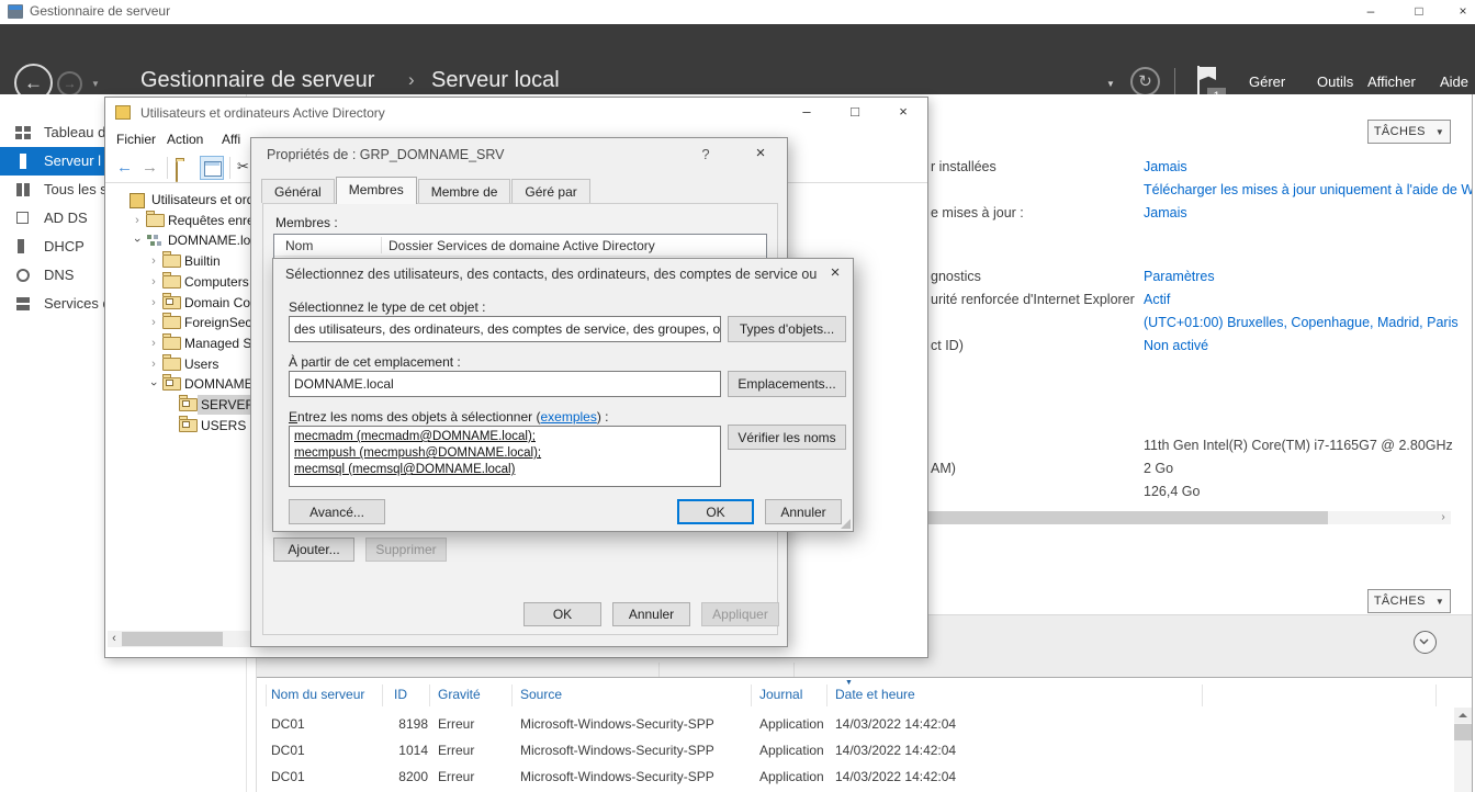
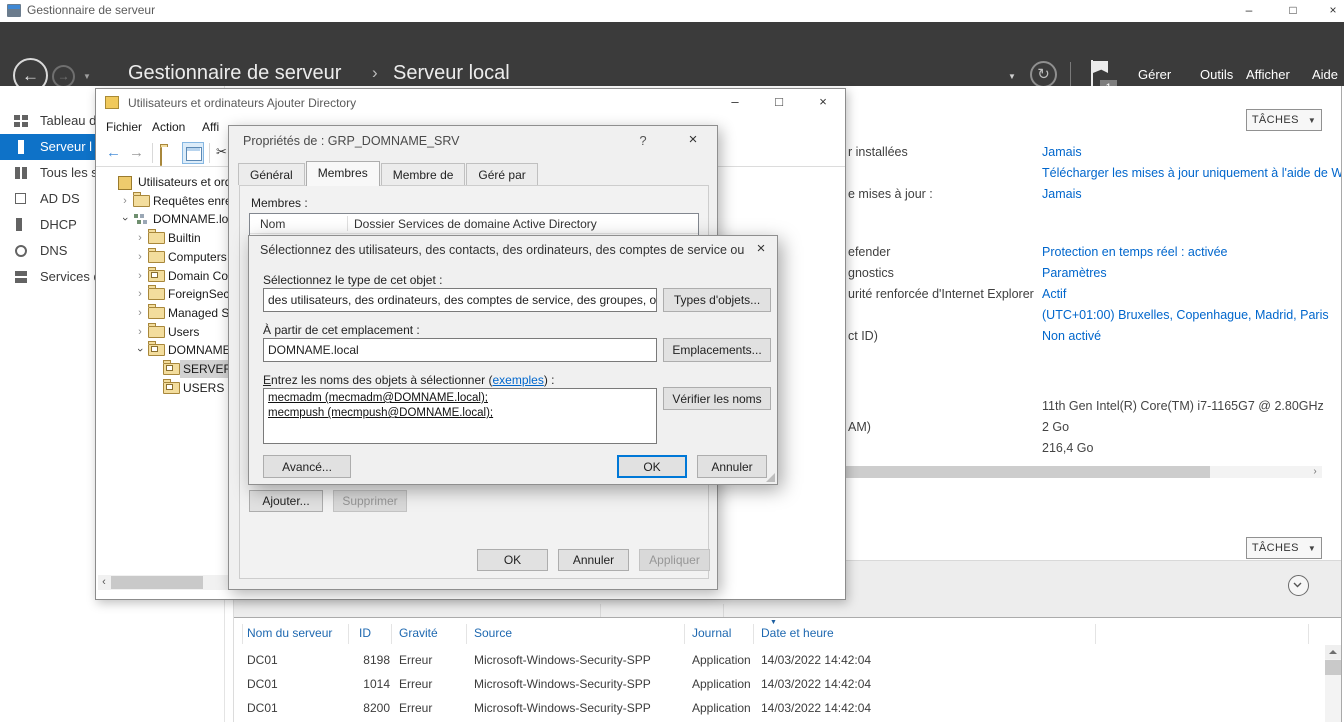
  Gestionnaire de serveur
  –
  □
  ×
  ←
  →
  ▼
  Gestionnaire de serveur
  ›
  Serveur local
  ▼
  ↻
  Gérer
  Outils
  Afficher
  Aide
  Tableau d
  Serveur l
  Tous les
  AD DS
  DHCP
  DNS
  Services
  TÂCHES ▼
  r installées
  Jamais
  Télécharger les mises à jour uniquement à l'aide de W
  e mises à jour :
  Jamais
+ efender
+ Protection en temps réel : activée
  gnostics
  Paramètres
  urité renforcée d'Internet Explorer
  Actif
  (UTC+01:00) Bruxelles, Copenhague, Madrid, Paris
  ct ID)
  Non activé
  11th Gen Intel(R) Core(TM) i7-1165G7 @ 2.80GHz
  AM)
  2 Go
- 126,4 Go
+ 216,4 Go
  ›
  TÂCHES ▼
  Nom du serveur
  ID
  Gravité
  Source
  Journal
  Date et heure
  DC01
  8198
  Erreur
  Microsoft-Windows-Security-SPP
  Application
  14/03/2022 14:42:04
  DC01
  1014
  Erreur
  Microsoft-Windows-Security-SPP
  Application
  14/03/2022 14:42:04
  DC01
  8200
  Erreur
  Microsoft-Windows-Security-SPP
  Application
  14/03/2022 14:42:04
- Utilisateurs et ordinateurs Active Directory
+ Utilisateurs et ordinateurs Ajouter Directory
  –
  □
  ×
  Fichier
  Action
  Affi
  ←
  →
  ✂
  Utilisateurs et or
  ›
  Requêtes enr
  DOMNAME.lo
  ›
  Builtin
  ›
  Computers
  ›
  Domain Co
  ›
  ForeignSec
  ›
  Managed S
  ›
  Users
  DOMNAME
  SERVE
  USERS
  ‹
  Propriétés de : GRP_DOMNAME_SRV
  ?
  ×
  Général
  Membres
  Membre de
  Géré par
  Membres :
  Nom
  Dossier Services de domaine Active Directory
  Ajouter...
  Supprimer
  OK
  Annuler
  Appliquer
  Sélectionnez des utilisateurs, des contacts, des ordinateurs, des comptes de service ou
  ×
  Sélectionnez le type de cet objet :
  des utilisateurs, des ordinateurs, des comptes de service, des groupes, o
  Types d'objets...
  À partir de cet emplacement :
  DOMNAME.local
  Emplacements...
  Entrez les noms des objets à sélectionner (exemples) :
  mecmadm (mecmadm@DOMNAME.local);
  mecmpush (mecmpush@DOMNAME.local);
- mecmsql (mecmsql@DOMNAME.local)
  Vérifier les noms
  Avancé...
  OK
  Annuler
